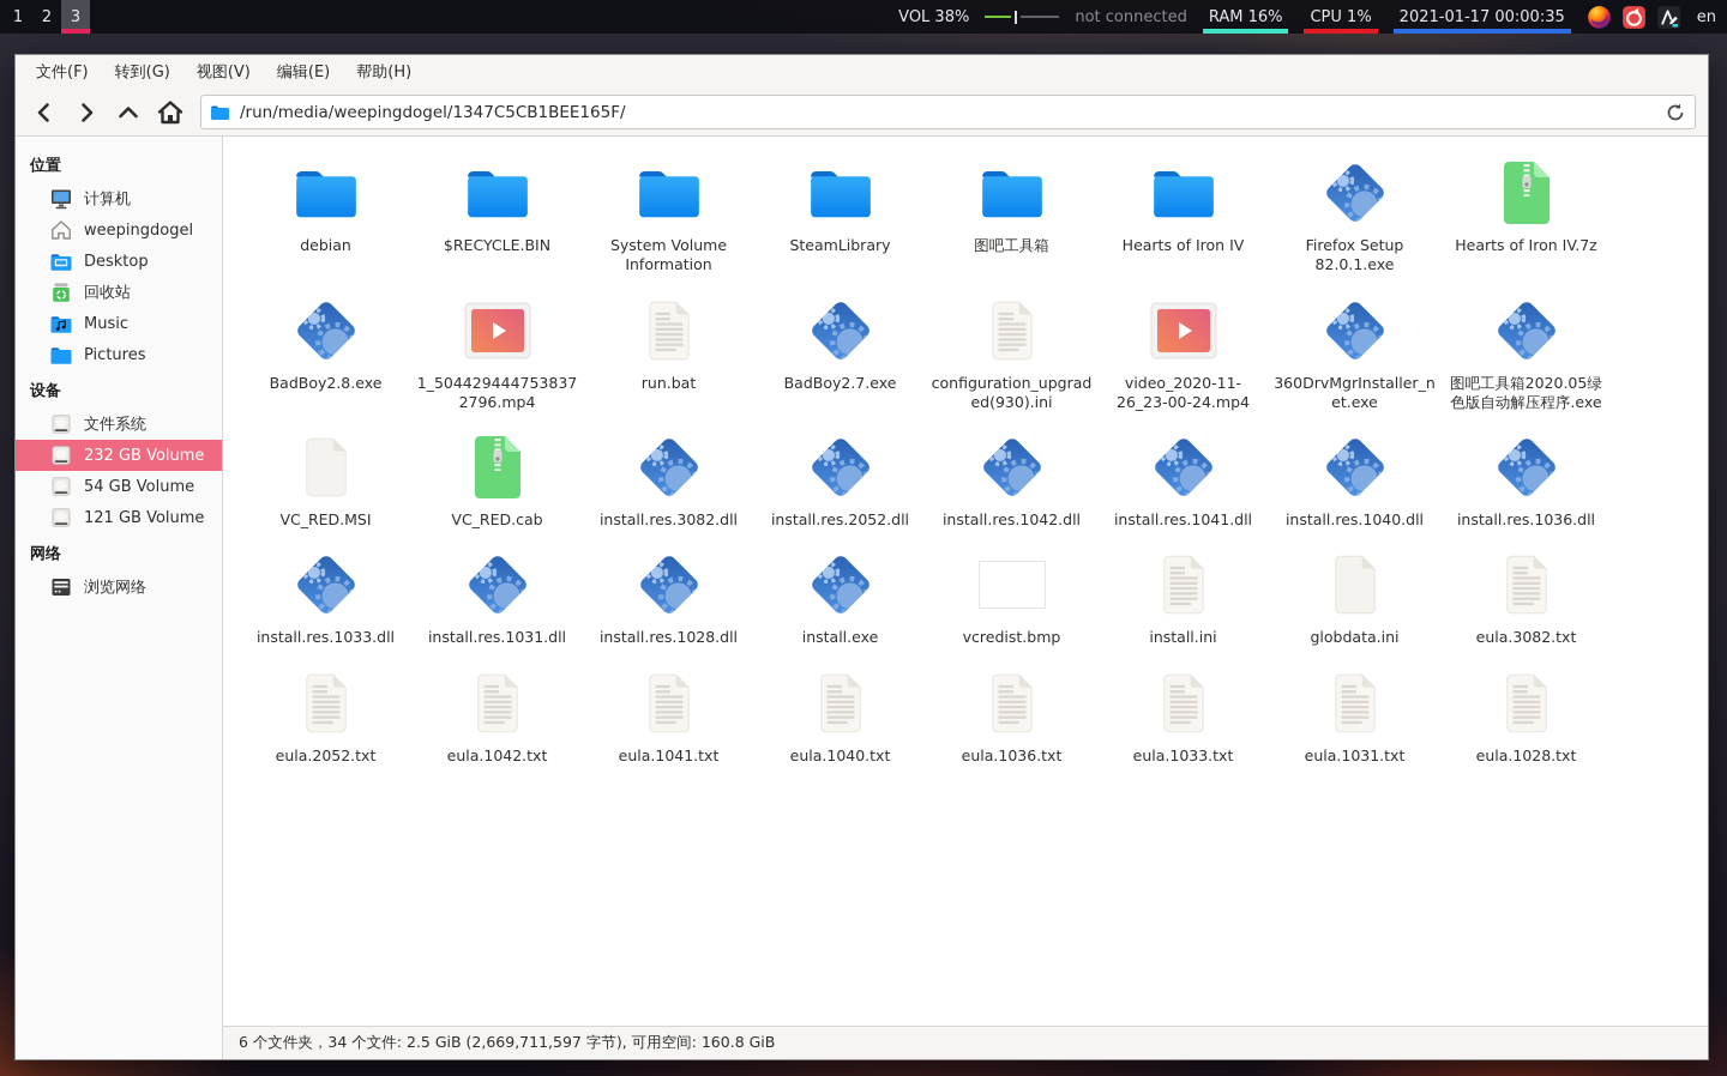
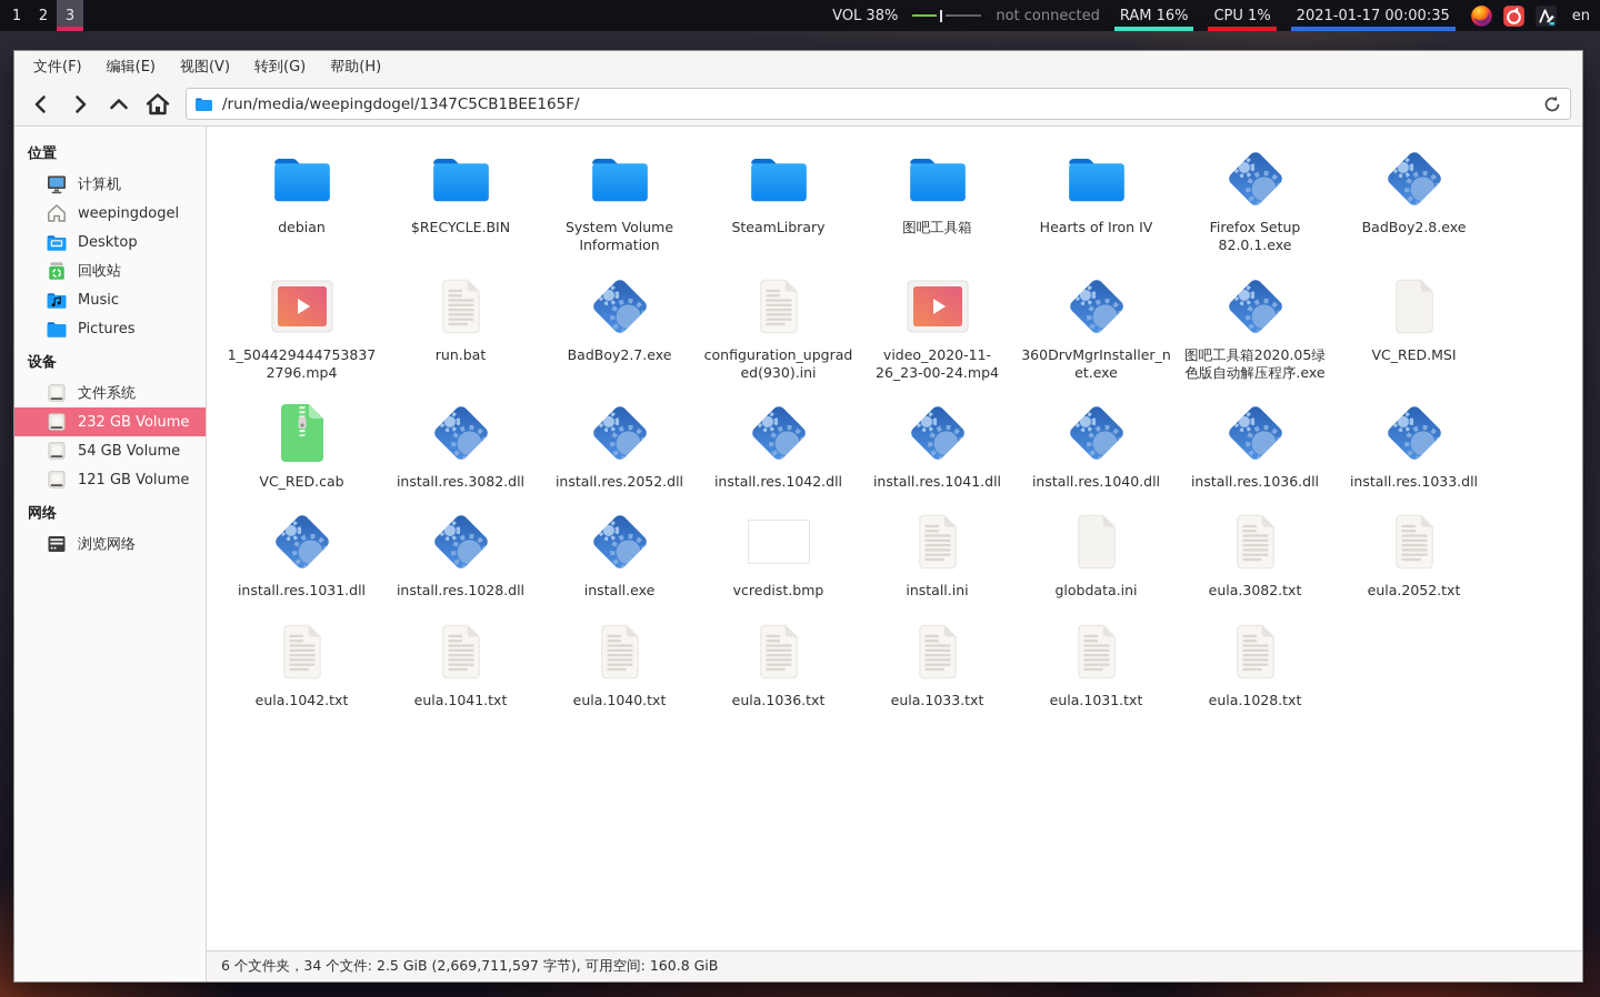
  1
  2
  3
  VOL 38%
  not connected
  RAM 16%
  CPU 1%
  2021-01-17 00:00:35
  en
  文件(F)
- 转到(G)
+ 编辑(E)
  视图(V)
- 编辑(E)
+ 转到(G)
  帮助(H)
  /run/media/weepingdogel/1347C5CB1BEE165F/
  位置
  计算机
  weepingdogel
  Desktop
  回收站
  Music
  Pictures
  设备
  文件系统
  232 GB Volume
  54 GB Volume
  121 GB Volume
  网络
  浏览网络
  debian
  $RECYCLE.BIN
  System Volume Information
  SteamLibrary
  图吧工具箱
  Hearts of Iron IV
  Firefox Setup 82.0.1.exe
- Hearts of Iron IV.7z
  BadBoy2.8.exe
  1_5044294447538372796.mp4
  run.bat
  BadBoy2.7.exe
  configuration_upgraded(930).ini
  video_2020-11-26_23-00-24.mp4
  360DrvMgrInstaller_net.exe
  图吧工具箱2020.05绿色版自动解压程序.exe
  VC_RED.MSI
  VC_RED.cab
  install.res.3082.dll
  install.res.2052.dll
  install.res.1042.dll
  install.res.1041.dll
  install.res.1040.dll
  install.res.1036.dll
  install.res.1033.dll
  install.res.1031.dll
  install.res.1028.dll
  install.exe
  vcredist.bmp
  install.ini
  globdata.ini
  eula.3082.txt
  eula.2052.txt
  eula.1042.txt
  eula.1041.txt
  eula.1040.txt
  eula.1036.txt
  eula.1033.txt
  eula.1031.txt
  eula.1028.txt
  6 个文件夹，34 个文件: 2.5 GiB (2,669,711,597 字节), 可用空间: 160.8 GiB
